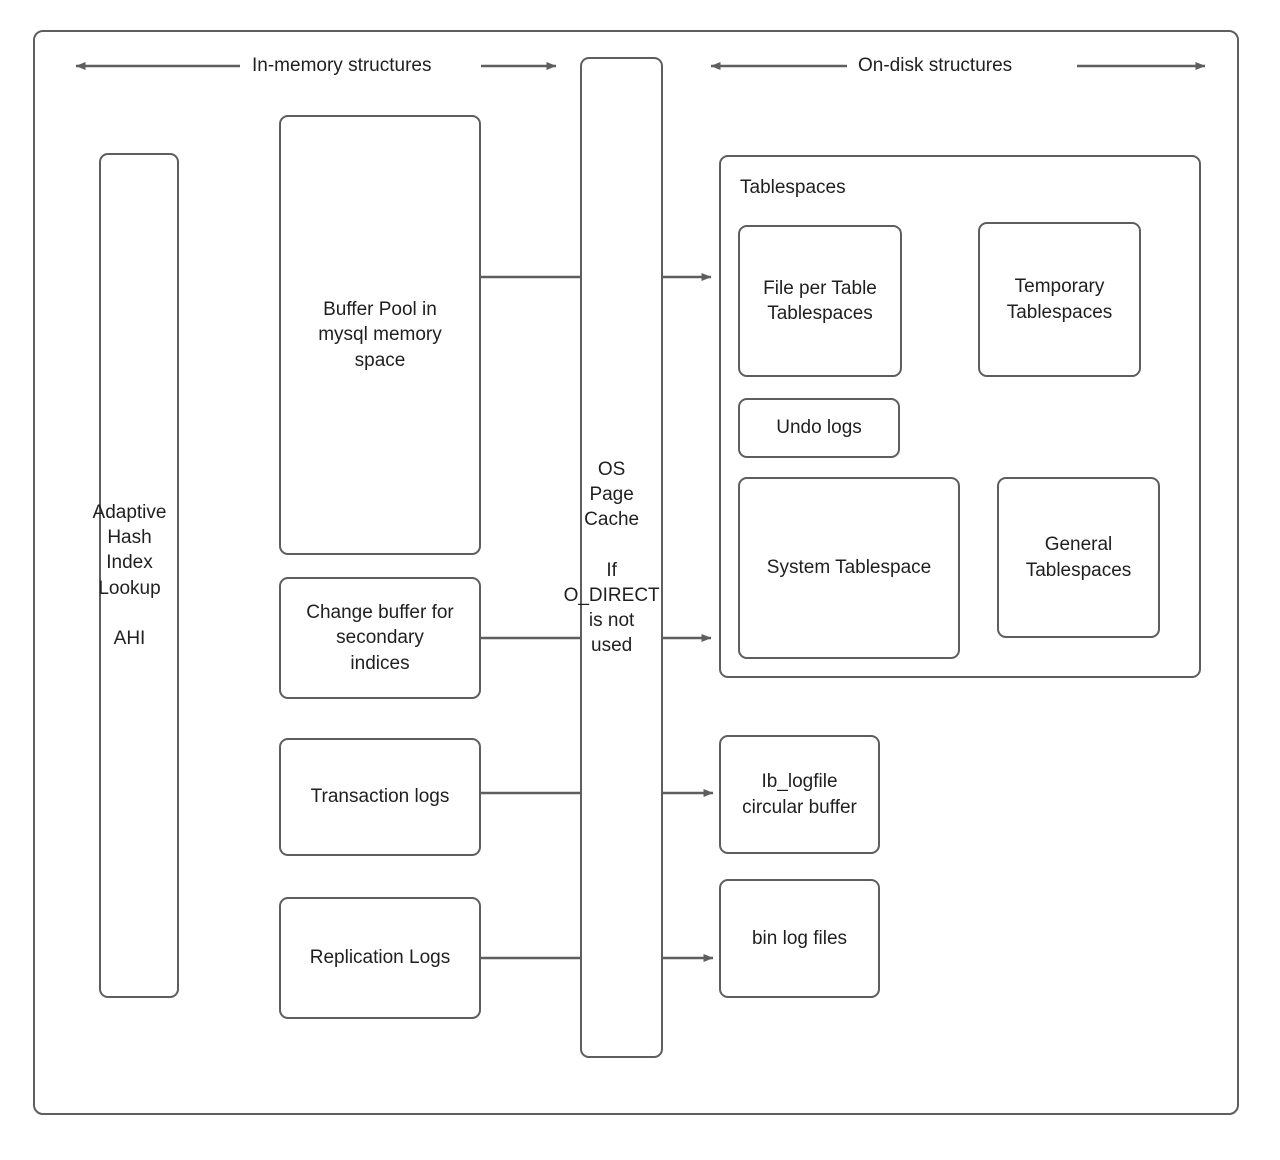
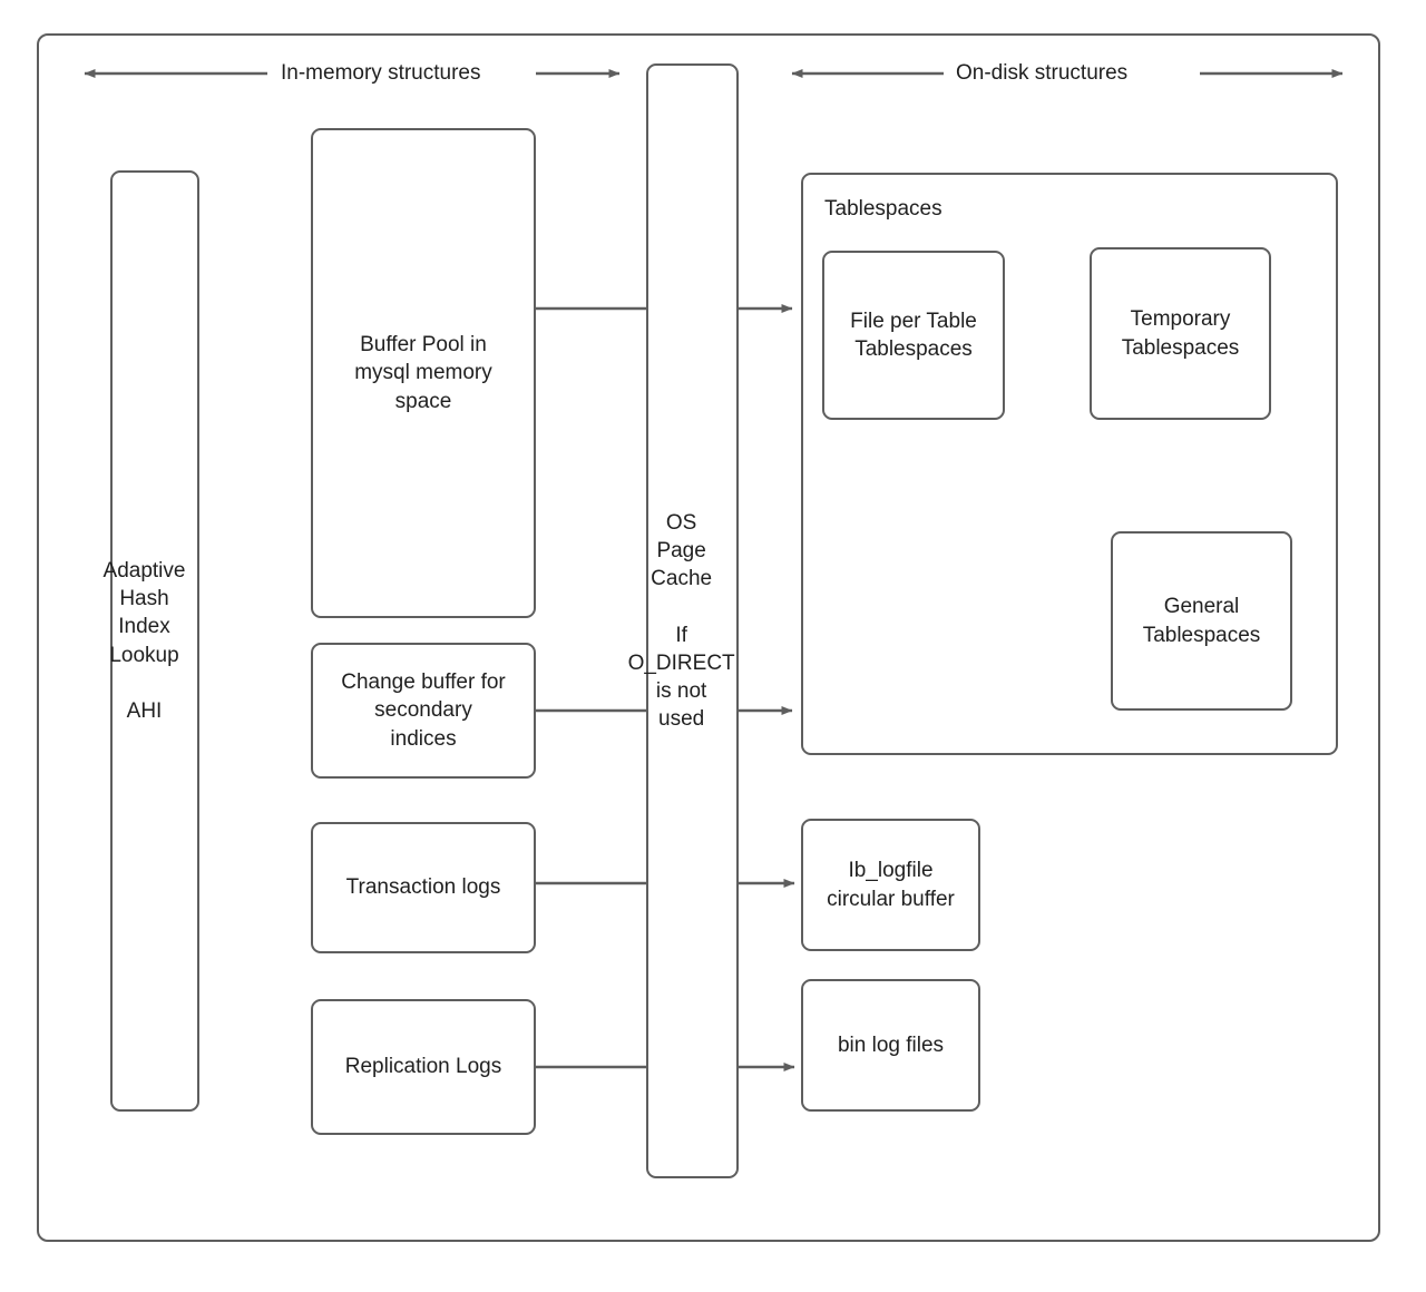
  In-memory structures
  On-disk structures
  Adaptive
  Hash
  Index
  Lookup
  AHI
  Buffer Pool in
  mysql memory
  space
  Change buffer for
  secondary
  indices
  Transaction logs
  Replication Logs
  OS
  Page
  Cache
  If
  O_DIRECT
  is not
  used
  Tablespaces
  File per Table
  Tablespaces
  Temporary
  Tablespaces
- Undo logs
- System Tablespace
  General
  Tablespaces
  Ib_logfile
  circular buffer
  bin log files
